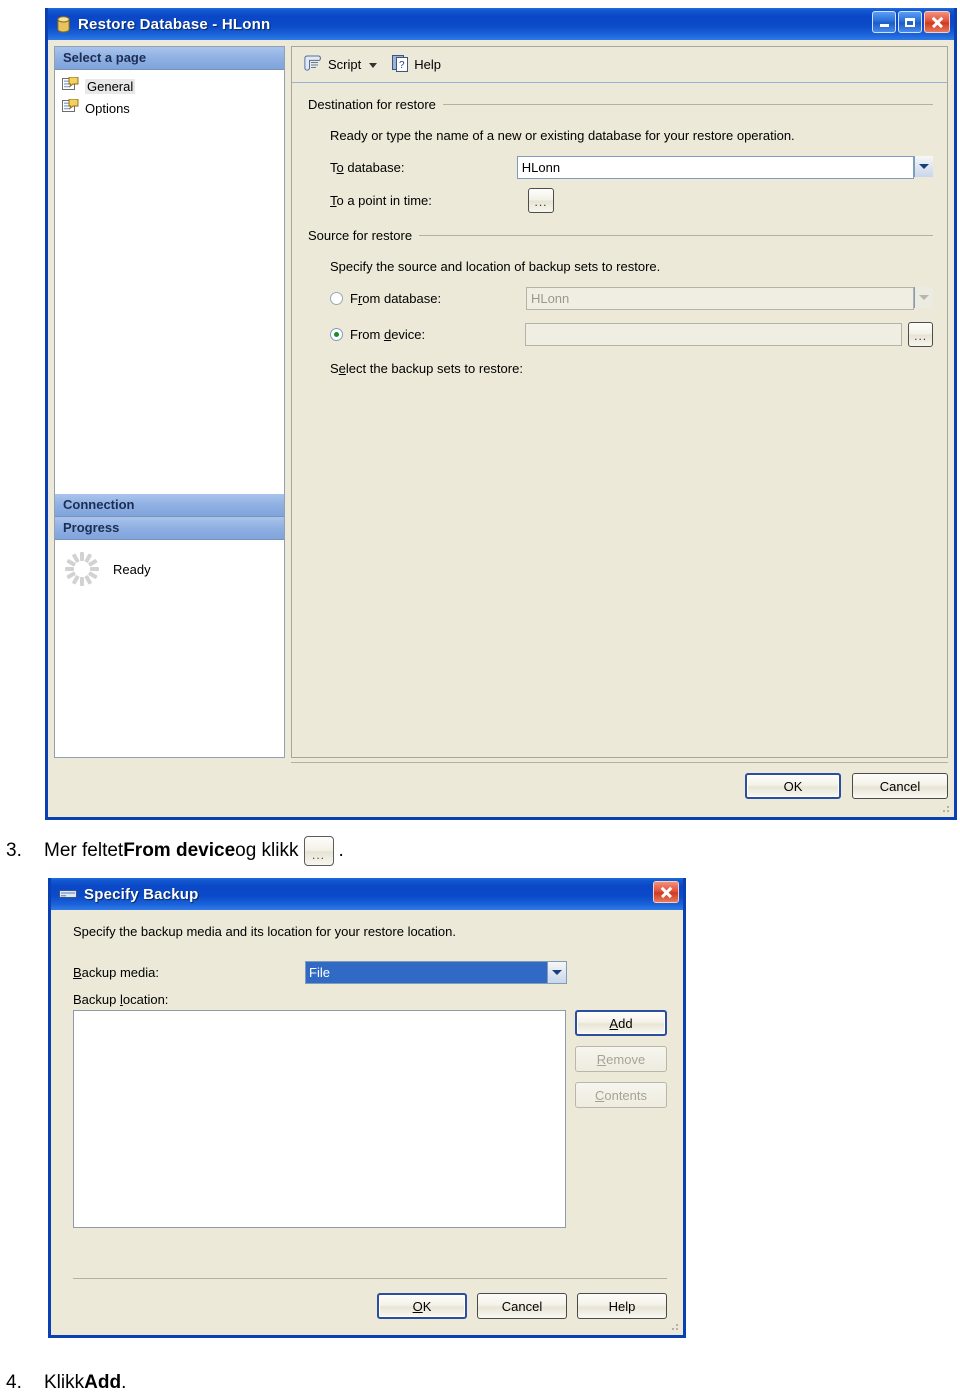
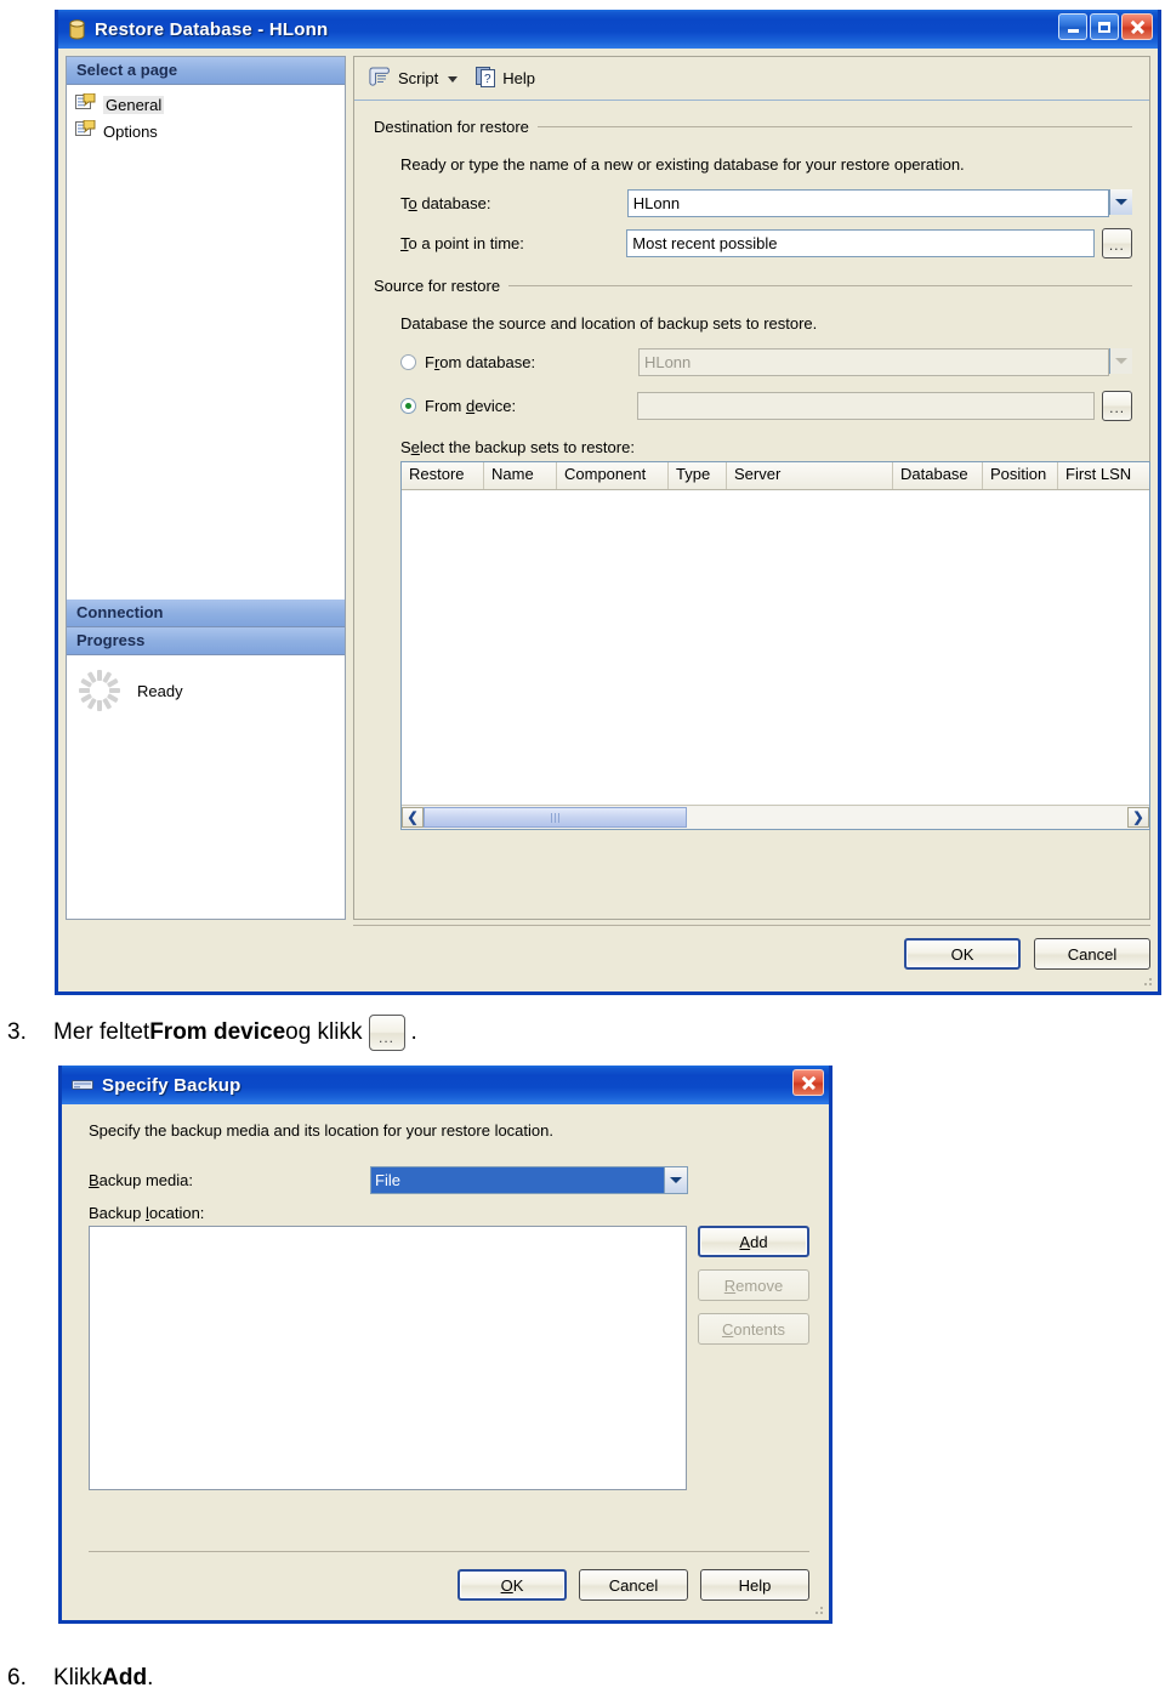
  Restore Database - HLonn
  Select a page
  General
  Options
  Connection
  Progress
  Ready
  Script
  ?
  Help
  Destination for restore
  Ready or type the name of a new or existing database for your restore operation.
  To database:
  HLonn
  To a point in time:
+ Most recent possible
  ...
  Source for restore
- Specify the source and location of backup sets to restore.
+ Database the source and location of backup sets to restore.
  From database:
  HLonn
  From device:
  ...
  Select the backup sets to restore:
+ Restore
+ Name
+ Component
+ Type
+ Server
+ Database
+ Position
+ First LSN
+ ❮
+ ❯
  OK
  Cancel
  3.
  Mer feltet
  From device
  og klikk
  ...
  .
  Specify Backup
  Specify the backup media and its location for your restore location.
  Backup media:
  File
  Backup location:
  Add
  Remove
  Contents
  OK
  Cancel
  Help
- 4.
+ 6.
  Klikk
  Add
  .
